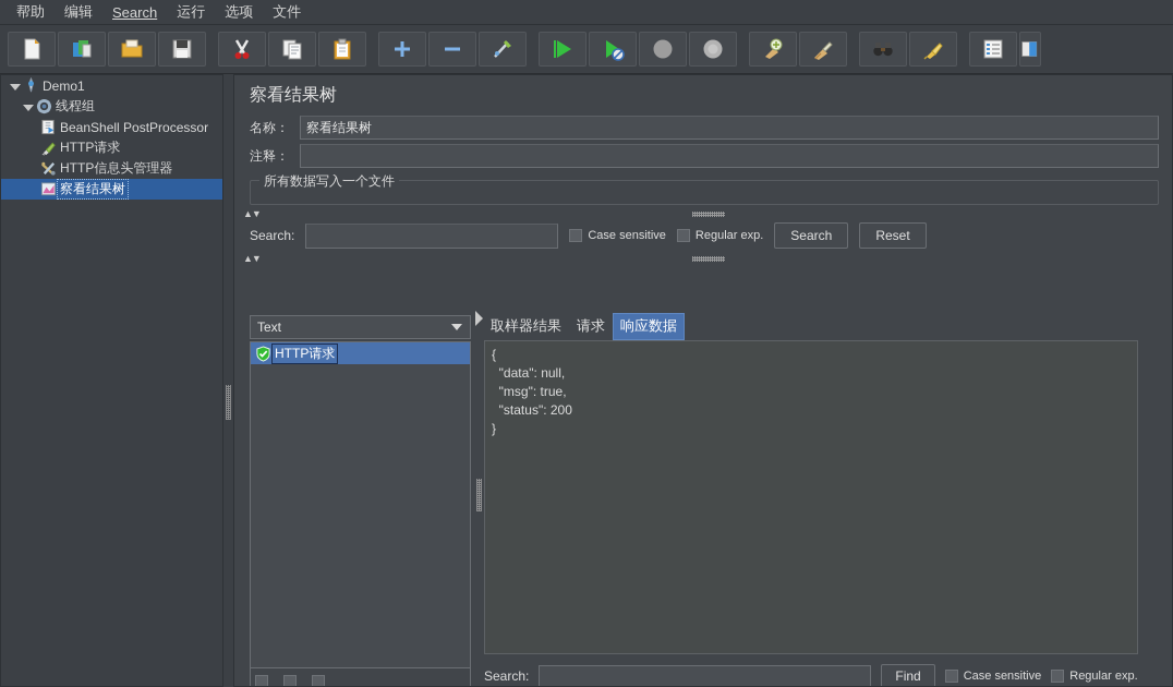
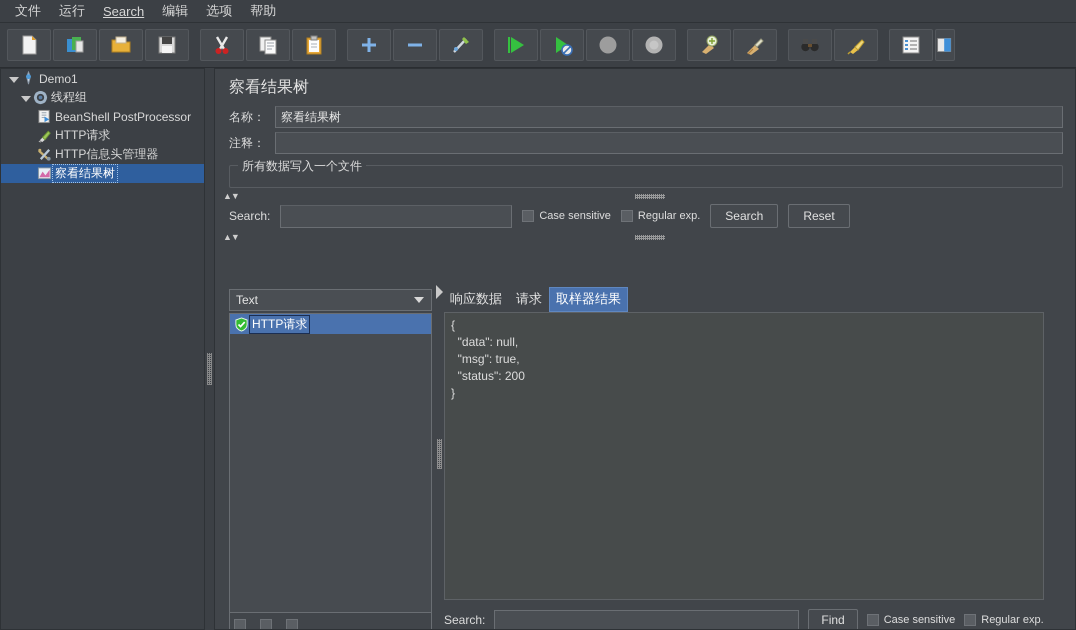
- 帮助
+ 文件
- 编辑
+ 运行
  Search
- 运行
+ 编辑
  选项
- 文件
+ 帮助
  Demo1
  线程组
  BeanShell PostProcessor
  HTTP请求
  HTTP信息头管理器
  察看结果树
  察看结果树
  名称：
  察看结果树
  注释：
  所有数据写入一个文件
  ▲▼
  Search:
  Case sensitive
  Regular exp.
  Search
  Reset
  ▲▼
  Text
  HTTP请求
- 取样器结果
+ 响应数据
  请求
- 响应数据
+ 取样器结果
  {
  "data": null,
  "msg": true,
  "status": 200
  }
  Search:
  Find
  Case sensitive
  Regular exp.
